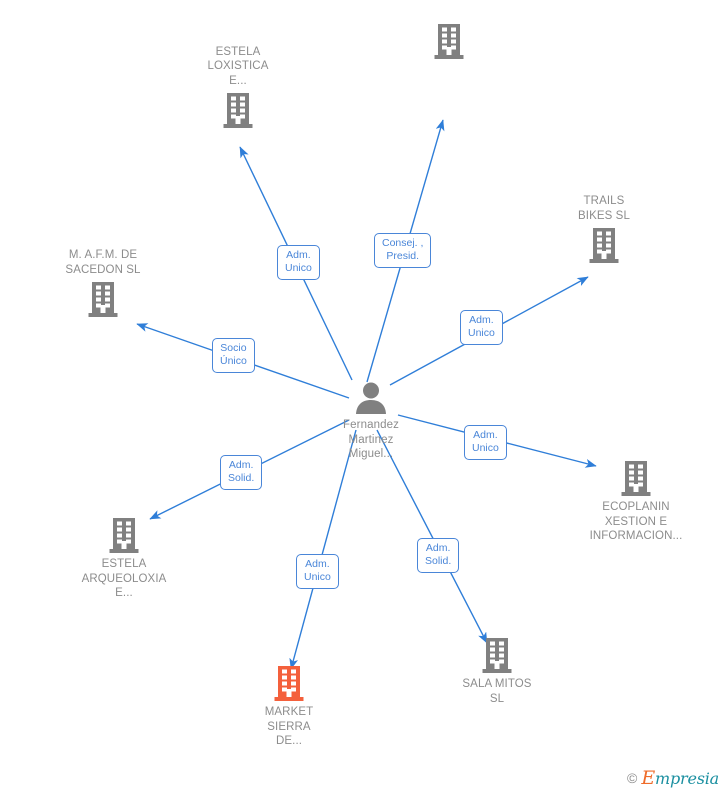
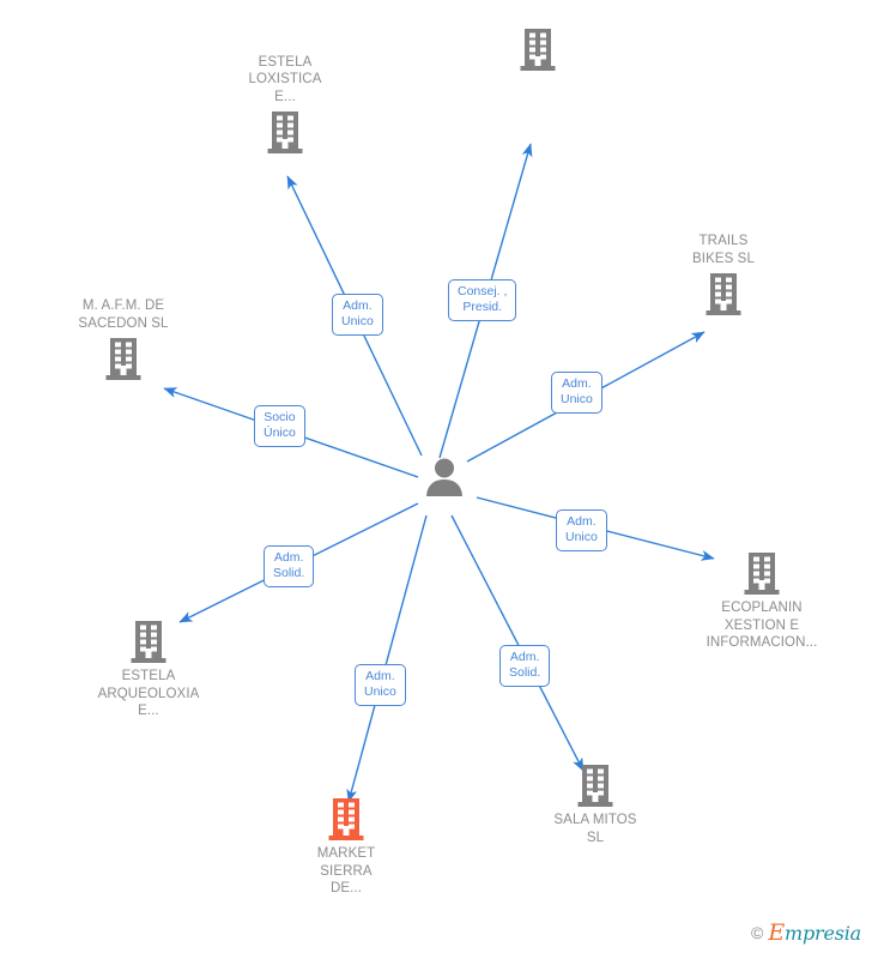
- Fernandez
- Martinez
- Miguel...
  ESTELA
  LOXISTICA
  E...
  TRAILS
  BIKES SL
  M. A.F.M. DE
  SACEDON SL
  ECOPLANIN
  XESTION E
  INFORMACION...
  ESTELA
  ARQUEOLOXIA
  E...
  SALA MITOS
  SL
  MARKET
  SIERRA
  DE...
  Adm.
  Unico
  Consej. ,
  Presid.
  Adm.
  Unico
  Socio
  Único
  Adm.
  Unico
  Adm.
  Solid.
  Adm.
  Unico
  Adm.
  Solid.
  ©
  Empresia
